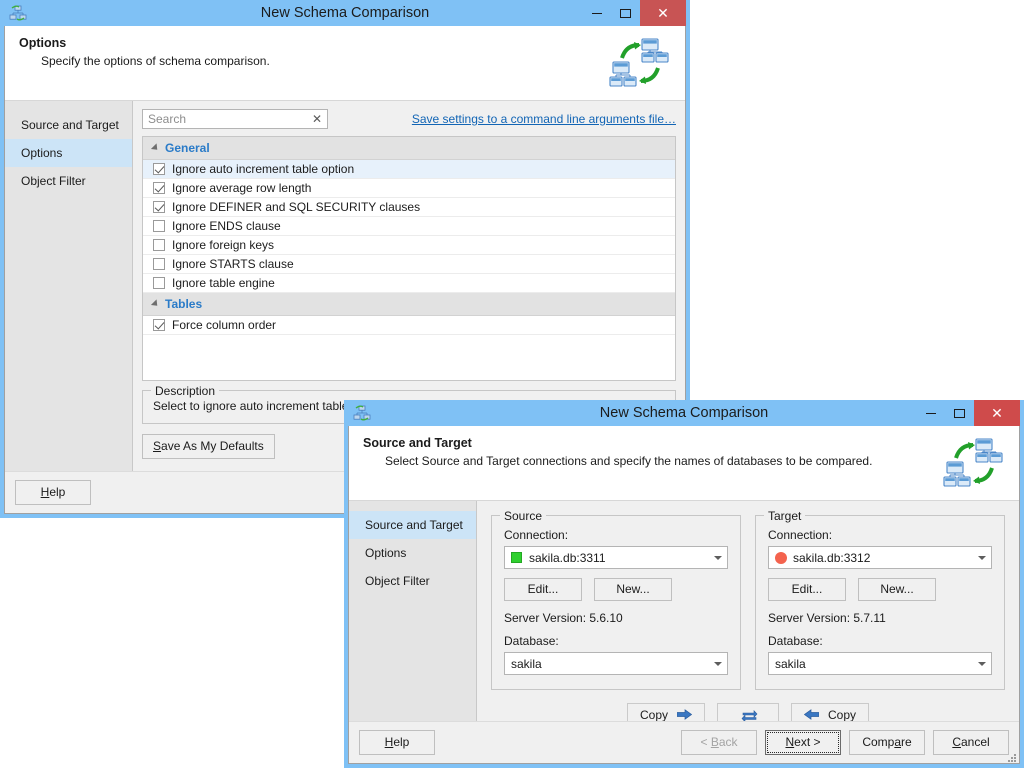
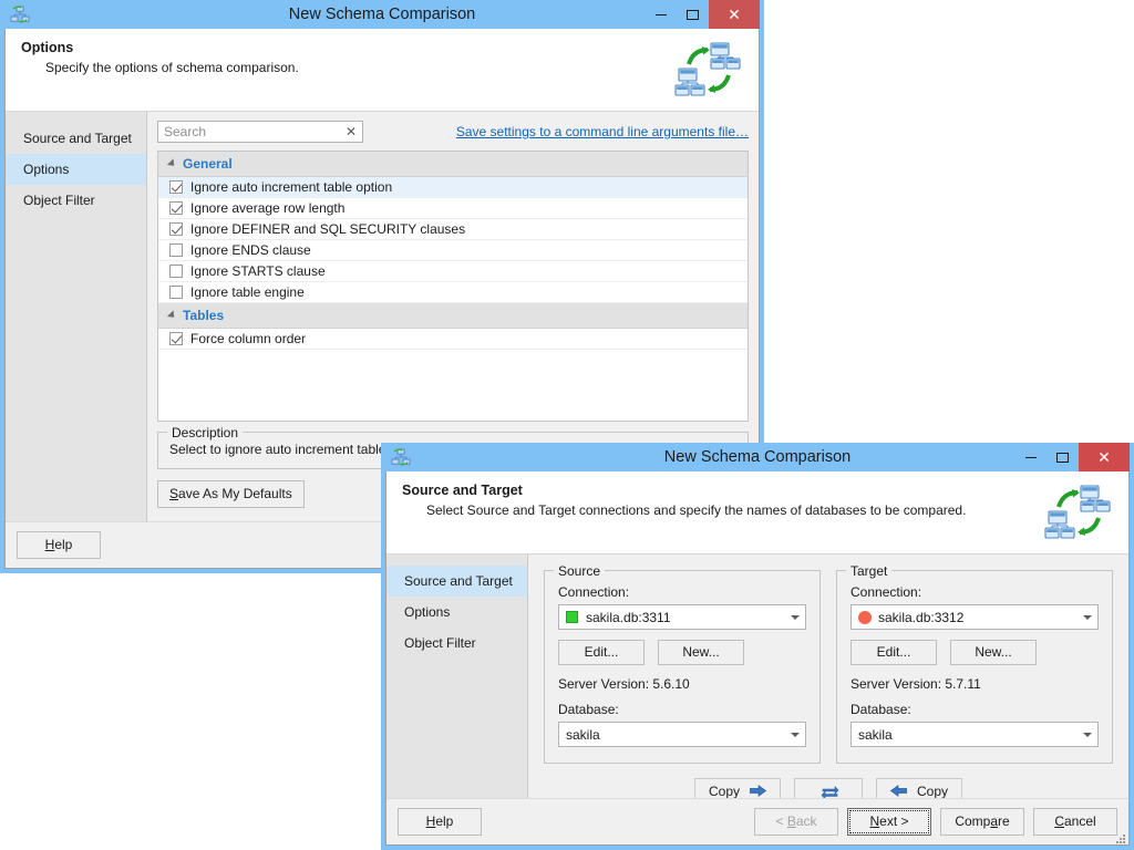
  New Schema Comparison
  ✕
  Options
  Specify the options of schema comparison.
  Source and Target
  Options
  Object Filter
  Search
  ✕
  Save settings to a command line arguments file…
  General
  Ignore auto increment table option
  Ignore average row length
  Ignore DEFINER and SQL SECURITY clauses
  Ignore ENDS clause
- Ignore foreign keys
  Ignore STARTS clause
  Ignore table engine
  Tables
  Force column order
  Description
  Select to ignore auto increment tabl
  Save As My Defaults
  Help
  New Schema Comparison
  ✕
  Source and Target
  Select Source and Target connections and specify the names of databases to be compared.
  Source and Target
  Options
  Object Filter
  Source
  Connection:
  sakila.db:3311
  Edit...
  New...
  Server Version: 5.6.10
  Database:
  sakila
  Target
  Connection:
  sakila.db:3312
  Edit...
  New...
  Server Version: 5.7.11
  Database:
  sakila
  Copy
  Copy
  Help
  < Back
  Next >
  Compare
  Cancel
